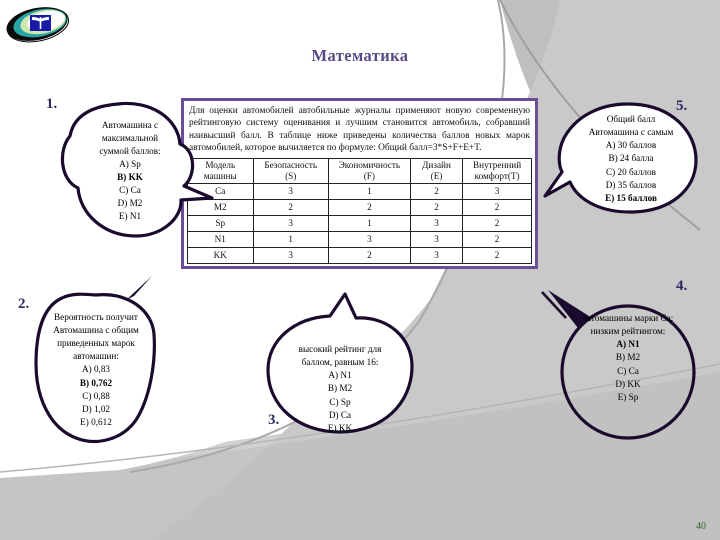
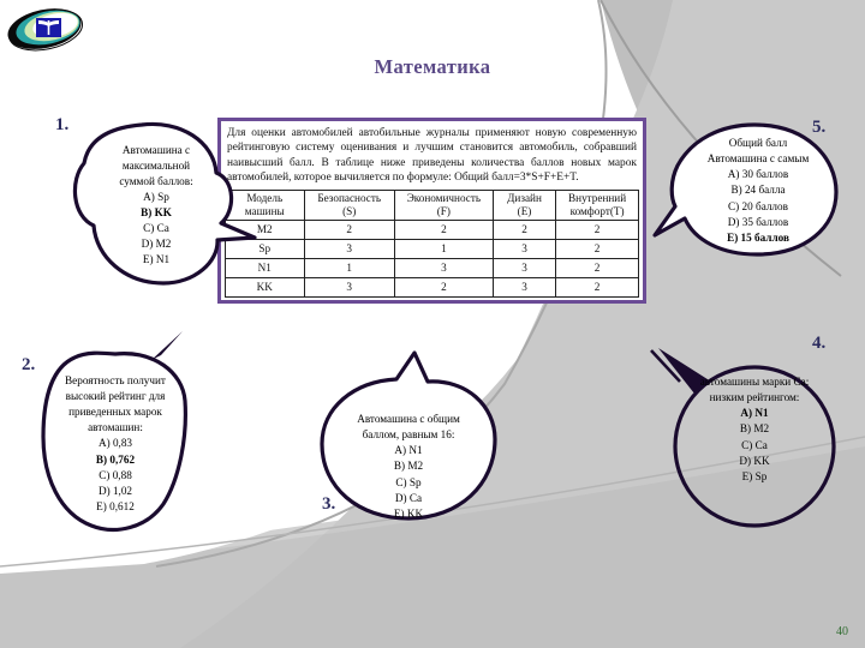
  Математика
  Для оценки автомобилей автобильные журналы применяют новую современную рейтинговую систему оценивания и лучшим становится автомобиль, собравший наивысший балл. В таблице ниже приведены количества баллов новых марок автомобилей, которое вычиляется по формуле: Общий балл=3*S+F+E+T.
  Модель машины	Безопасность (S)	Экономичность (F)	Дизайн (E)	Внутренний комфорт(Т)
- Ca	3	1	2	3
  M2	2	2	2	2
  Sp	3	1	3	2
  N1	1	3	3	2
  KK	3	2	3	2
  1.
  Автомашина с
  максимальной
  суммой баллов:
  A) Sp
  B) KK
  C) Ca
  D) M2
  E) N1
  2.
  Вероятность получит
- Автомашина с общим
+ высокий рейтинг для
  приведенных марок
  автомашин:
  A) 0,83
  B) 0,762
  C) 0,88
  D) 1,02
  E) 0,612
  3.
- высокий рейтинг для
+ Автомашина с общим
  баллом, равным 16:
  A) N1
  B) M2
  C) Sp
  D) Ca
  E) KK
  4.
  автомашины марки Ca:
  низким рейтингом:
  A) N1
  B) M2
  C) Ca
  D) KK
  E) Sp
  5.
  Общий балл
  Автомашина с самым
  A) 30 баллов
  B) 24 балла
  C) 20 баллов
  D) 35 баллов
  E) 15 баллов
  40
